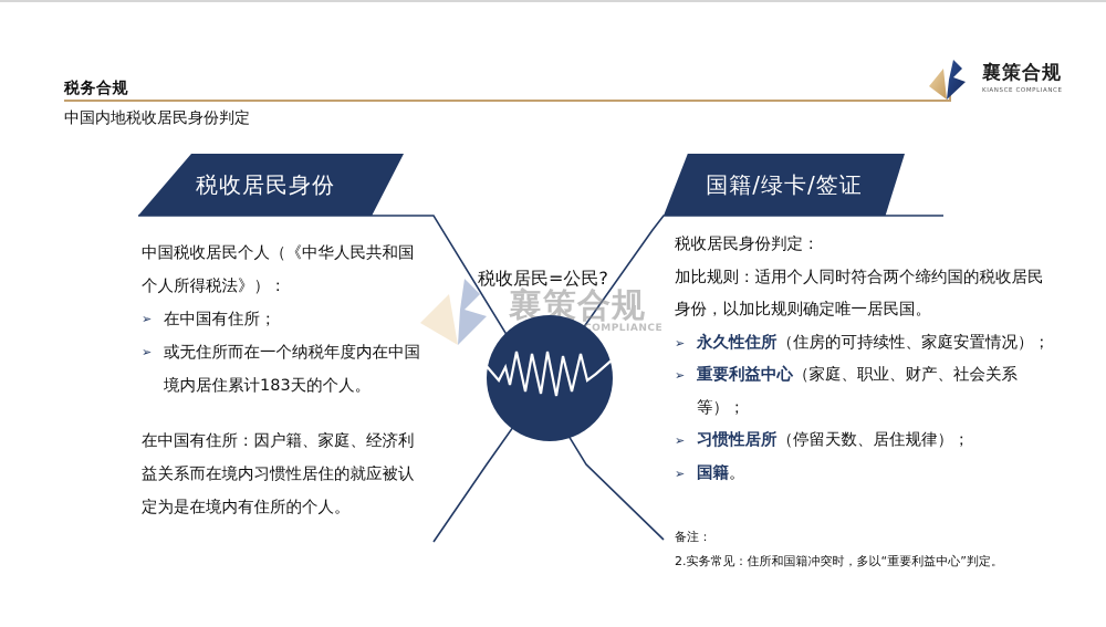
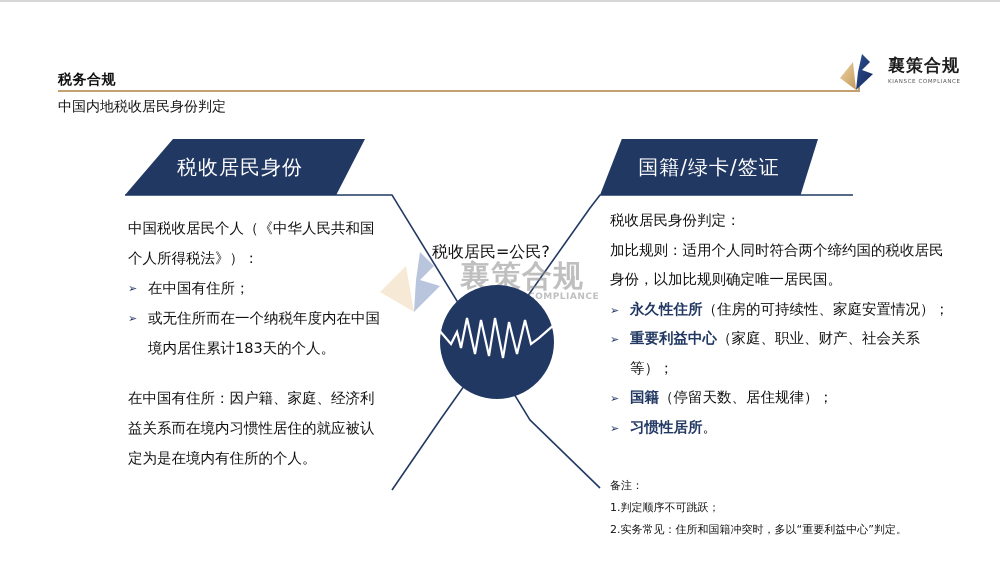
  税务合规
  中国内地税收居民身份判定
  襄策合规
  襄策合规
  OMPLIANCE
  税收居民=公民?
  税收居民身份
  中国税收居民个人（《中华人民共和国个人所得税法》）：
  ➢
  在中国有住所；
  ➢
  或无住所而在一个纳税年度内在中国境内居住累计183天的个人。
  在中国有住所：因户籍、家庭、经济利益关系而在境内习惯性居住的就应被认定为是在境内有住所的个人。
  国籍/绿卡/签证
  税收居民身份判定：
  加比规则：适用个人同时符合两个缔约国的税收居民身份，以加比规则确定唯一居民国。
  ➢
  永久性住所（住房的可持续性、家庭安置情况）；
  ➢
  重要利益中心（家庭、职业、财产、社会关系等）；
  ➢
- 习惯性居所（停留天数、居住规律）；
+ 国籍（停留天数、居住规律）；
  ➢
- 国籍。
+ 习惯性居所。
  备注：
+ 1.判定顺序不可跳跃；
  2.实务常见：住所和国籍冲突时，多以“重要利益中心”判定。
